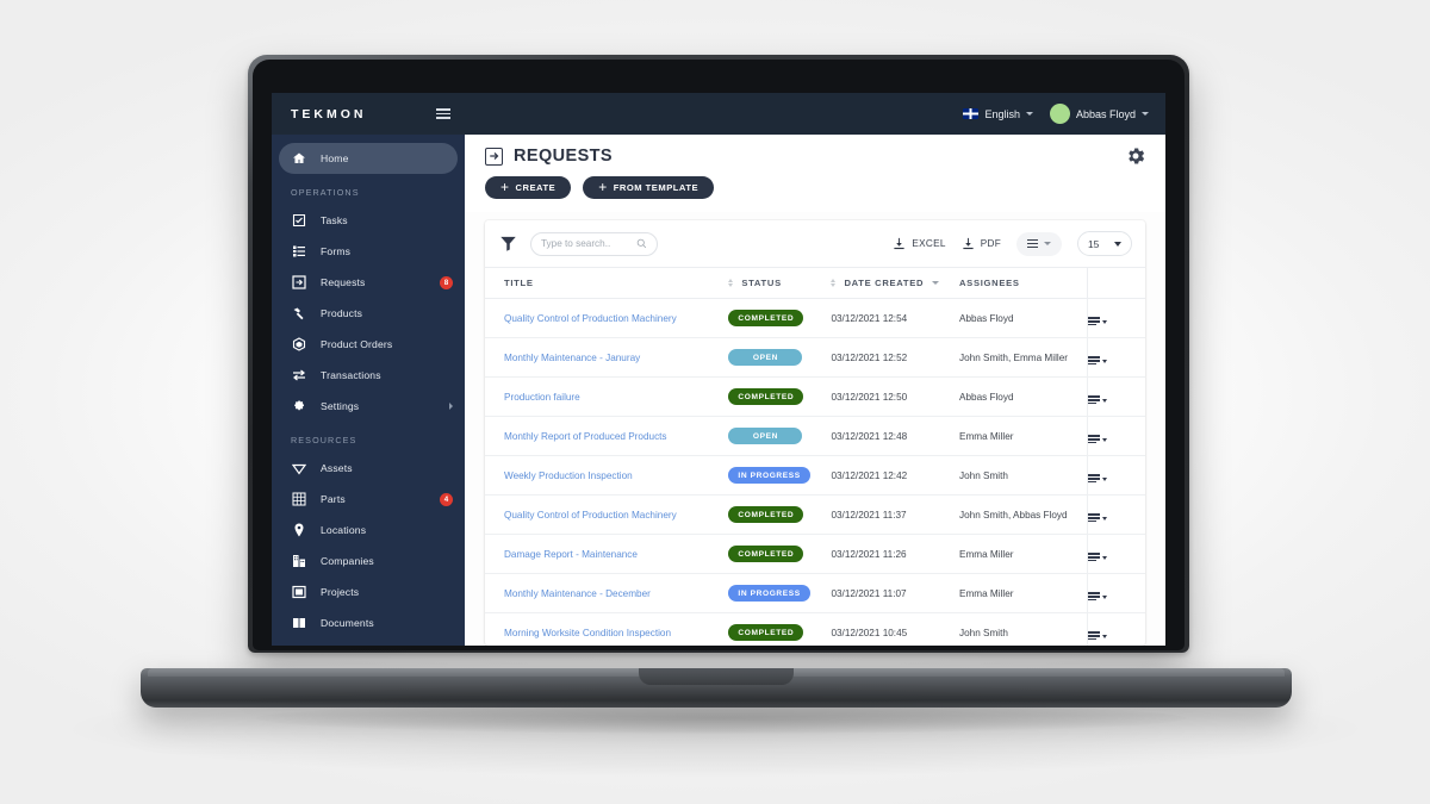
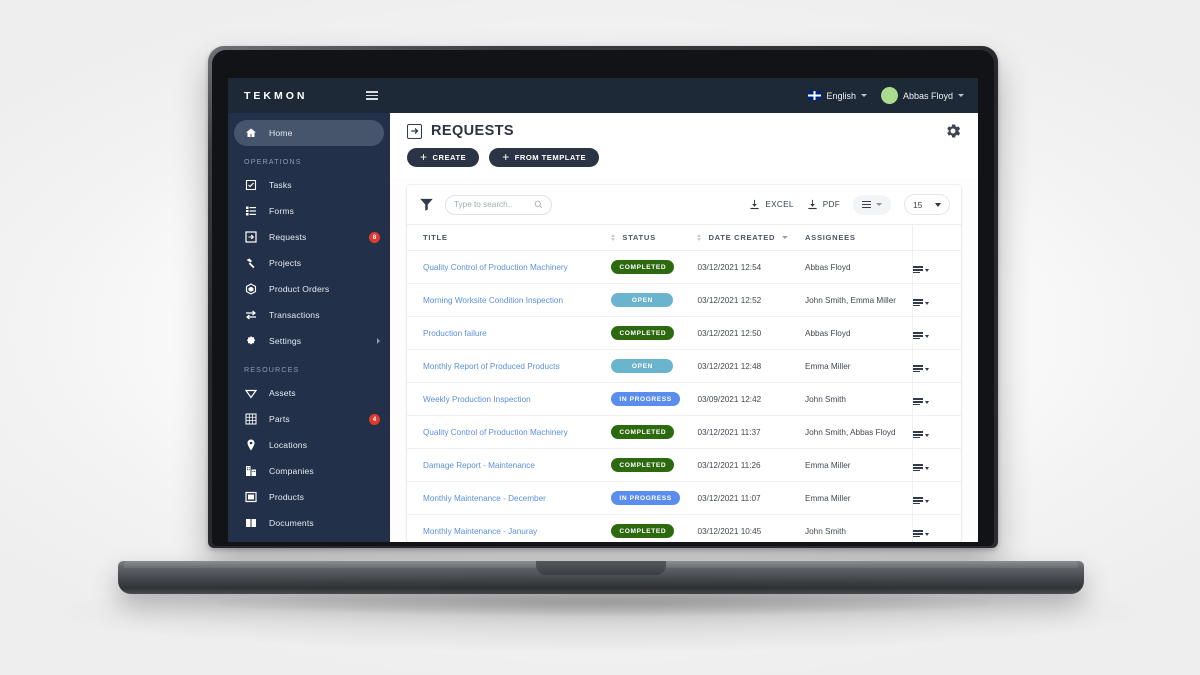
  TEKMON
  English
  Abbas Floyd
  Home
  OPERATIONS
  Tasks
  Forms
  Requests
- Products
+ Projects
  Product Orders
  Transactions
  Settings
  RESOURCES
  Assets
  Parts
  Locations
  Companies
- Projects
+ Products
  Documents
  REQUESTS
  +
  CREATE
  +
  FROM TEMPLATE
  Type to search..
  EXCEL
  PDF
  15
  TITLE	STATUS	DATE CREATED	ASSIGNEES
  Quality Control of Production Machinery		03/12/2021 12:54	Abbas Floyd
- Monthly Maintenance - Januray		03/12/2021 12:52	John Smith, Emma Miller
+ Morning Worksite Condition Inspection		03/12/2021 12:52	John Smith, Emma Miller
  Production failure		03/12/2021 12:50	Abbas Floyd
  Monthly Report of Produced Products		03/12/2021 12:48	Emma Miller
- Weekly Production Inspection		03/12/2021 12:42	John Smith
+ Weekly Production Inspection		03/09/2021 12:42	John Smith
  Quality Control of Production Machinery		03/12/2021 11:37	John Smith, Abbas Floyd
  Damage Report - Maintenance		03/12/2021 11:26	Emma Miller
  Monthly Maintenance - December		03/12/2021 11:07	Emma Miller
- Morning Worksite Condition Inspection		03/12/2021 10:45	John Smith
+ Monthly Maintenance - Januray		03/12/2021 10:45	John Smith
